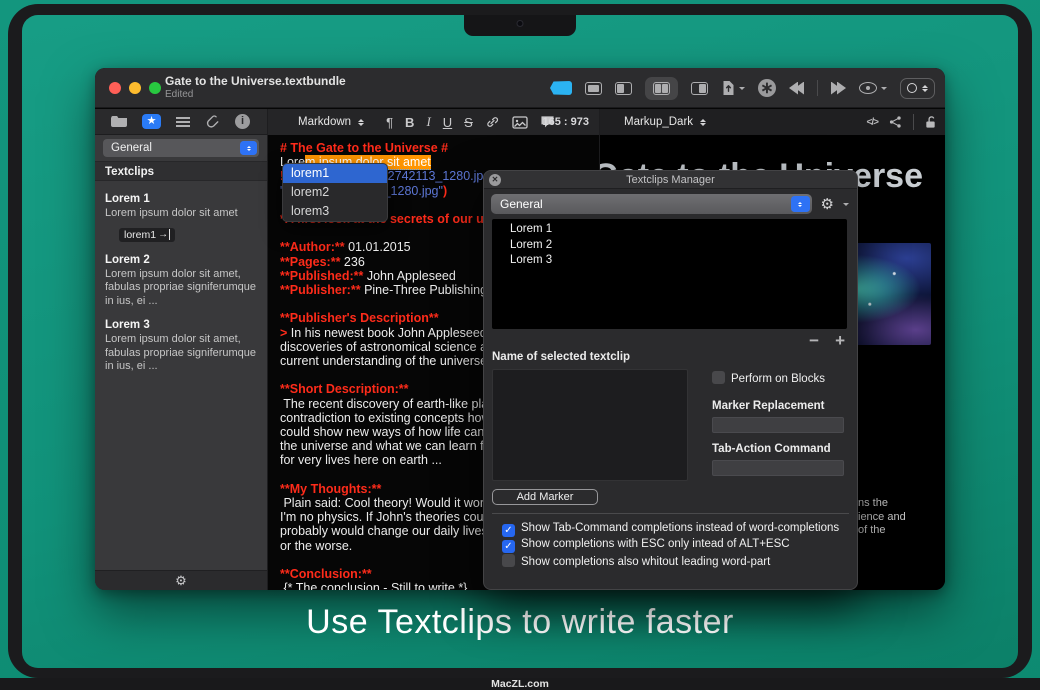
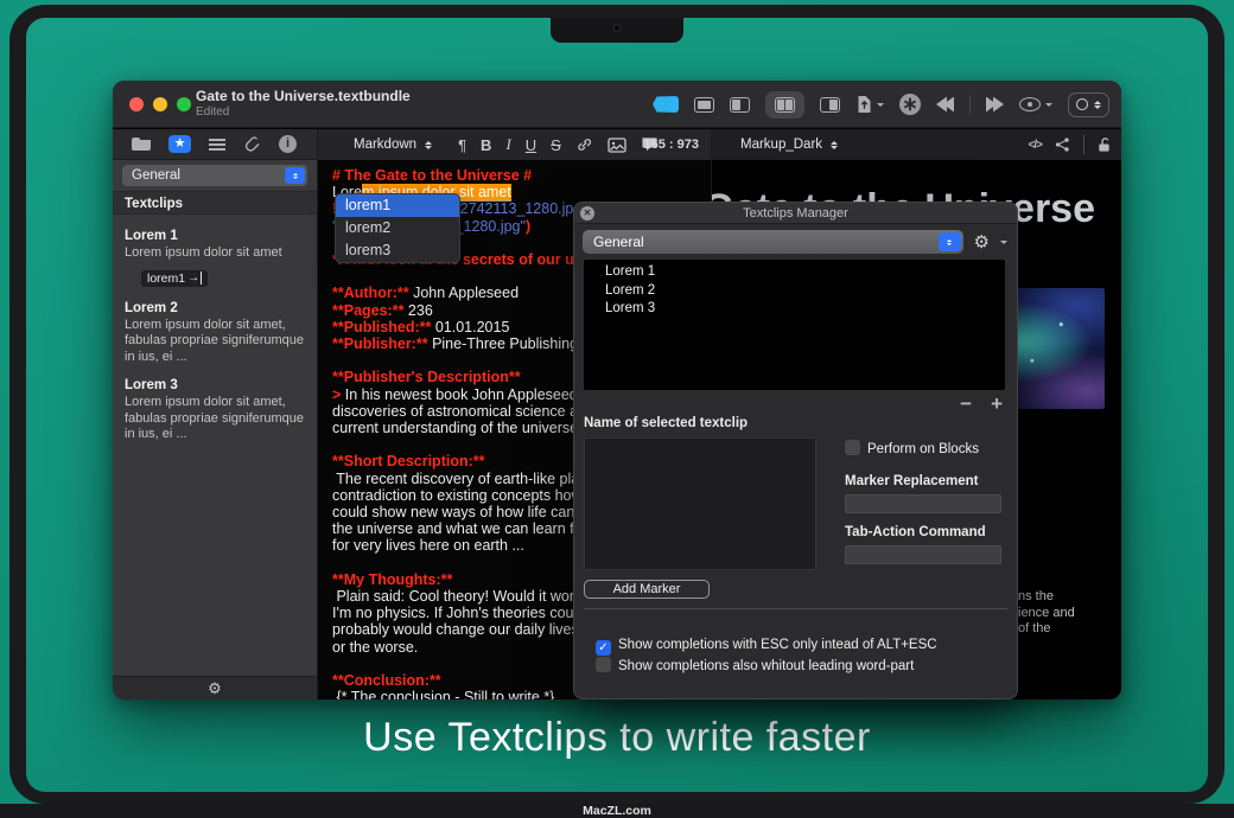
  Gate to the Universe.textbundle
  Edited
  ∗
  ★
  i
  Markdown
  ¶
  B
  I
  U
  S
  165 : 973
  Markup_Dark
  </>
  General
  Textclips
  Lorem 1
  Lorem ipsum dolor sit amet
  lorem1
  →
  Lorem 2
  Lorem ipsum dolor sit amet, fabulas propriae signiferumque in ius, ei ...
  Lorem 3
  Lorem ipsum dolor sit amet, fabulas propriae signiferumque in ius, ei ...
  ⚙
  # The Gate to the Universe #
- **Author:** 01.01.2015
+ **Author:** John Appleseed
  **Pages:** 236
- **Published:** John Appleseed
+ **Published:** 01.01.2015
  **Publisher:** Pine-Three Publishin
  **Publisher's Description**
  > In his newest book John Applesee
  discoveries of astronomical science
  current understanding of the univers
  **Short Description:**
  The recent discovery of earth-like pl
  contradiction to existing concepts ho
  could show new ways of how life can
  the universe and what we can learn f
  for very lives here on earth ...
  **My Thoughts:**
  Plain said: Cool theory! Would it wor
  I'm no physics. If John's theories cou
  probably would change our daily live
  or the worse.
  **Conclusion:**
  {* The conclusion - Still to write *}
  lorem1
  lorem2
  lorem3
  ns the
  ience and
  of the
  ✕
  Textclips Manager
  General
  ⚙
  Lorem 1
  Lorem 2
  Lorem 3
  −
  +
  Name of selected textclip
  Perform on Blocks
  Marker Replacement
  Tab-Action Command
  Add Marker
- ✓ Show Tab-Command completions instead of word-completions
  ✓ Show completions with ESC only intead of ALT+ESC
  Show completions also whitout leading word-part
  Use Textclips to write faster
  MacZL.com
